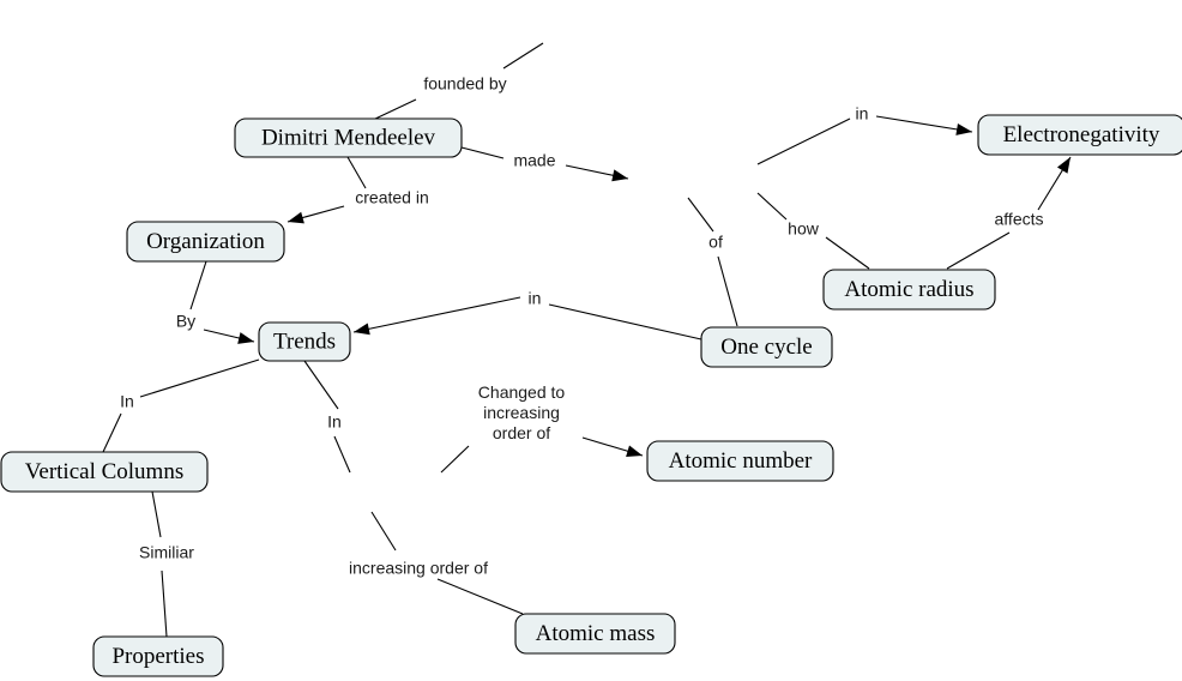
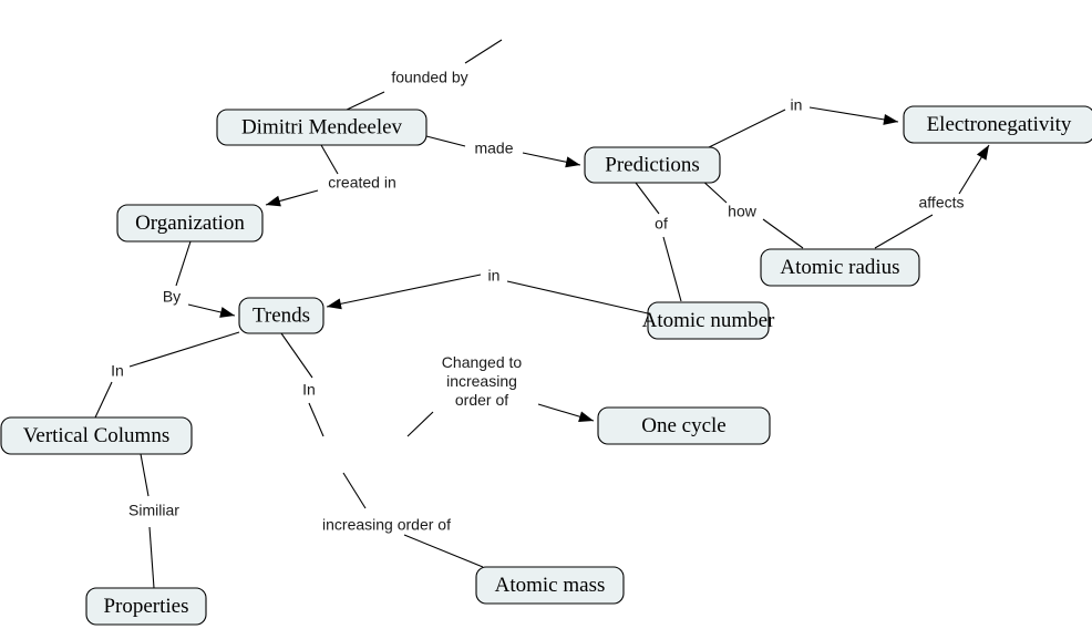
  founded by
  made
  created in
  in
  of
  how
  affects
  By
  in
  In
  In
  Changed to increasing order of
  increasing order of
  Similiar
  Dimitri Mendeelev
+ Predictions
  Electronegativity
  Atomic radius
  Organization
  Trends
- One cycle
+ Atomic number
  Vertical Columns
- Atomic number
+ One cycle
  Atomic mass
  Properties
